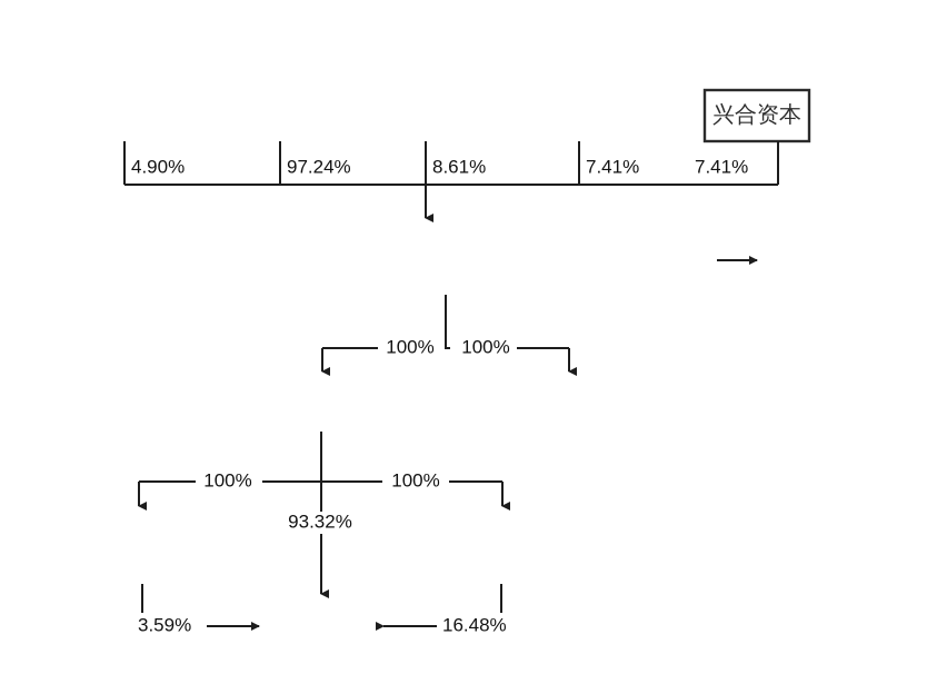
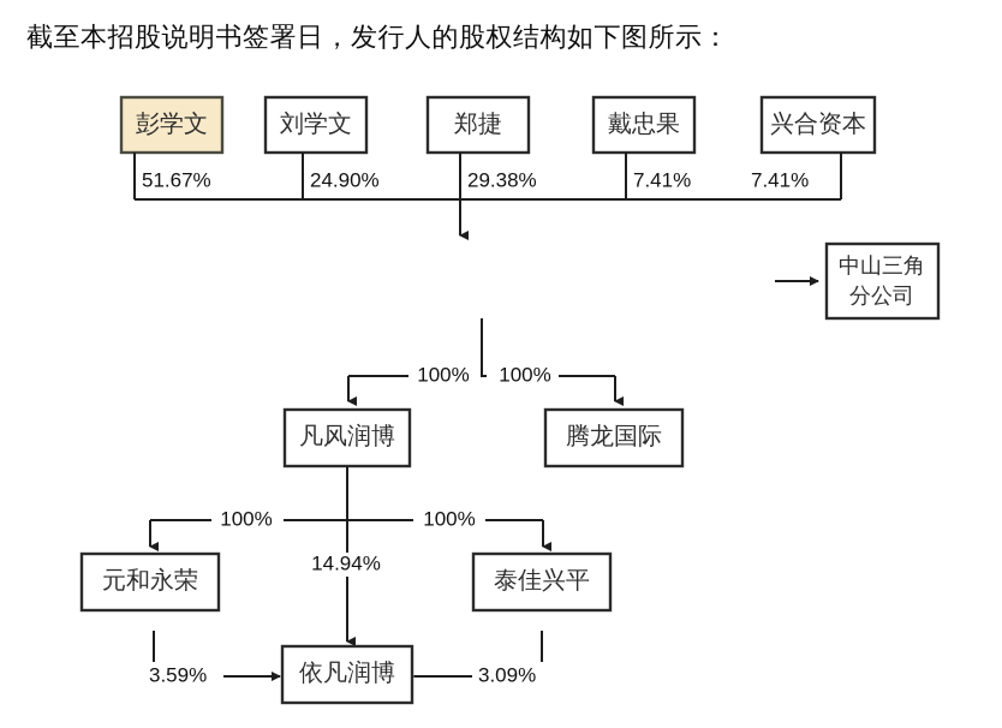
+ 截至本招股说明书签署日，发行人的股权结构如下图所示：
+ 彭学文
+ 刘学文
+ 郑捷
+ 戴忠果
  兴合资本
- 4.90%
+ 51.67%
- 97.24%
+ 24.90%
- 8.61%
+ 29.38%
  7.41%
  7.41%
+ 中山三角
+ 分公司
  100%
  100%
+ 凡风润博
+ 腾龙国际
  100%
  100%
+ 元和永荣
+ 泰佳兴平
- 93.32%
+ 14.94%
  3.59%
- 16.48%
+ 3.09%
+ 依凡润博
